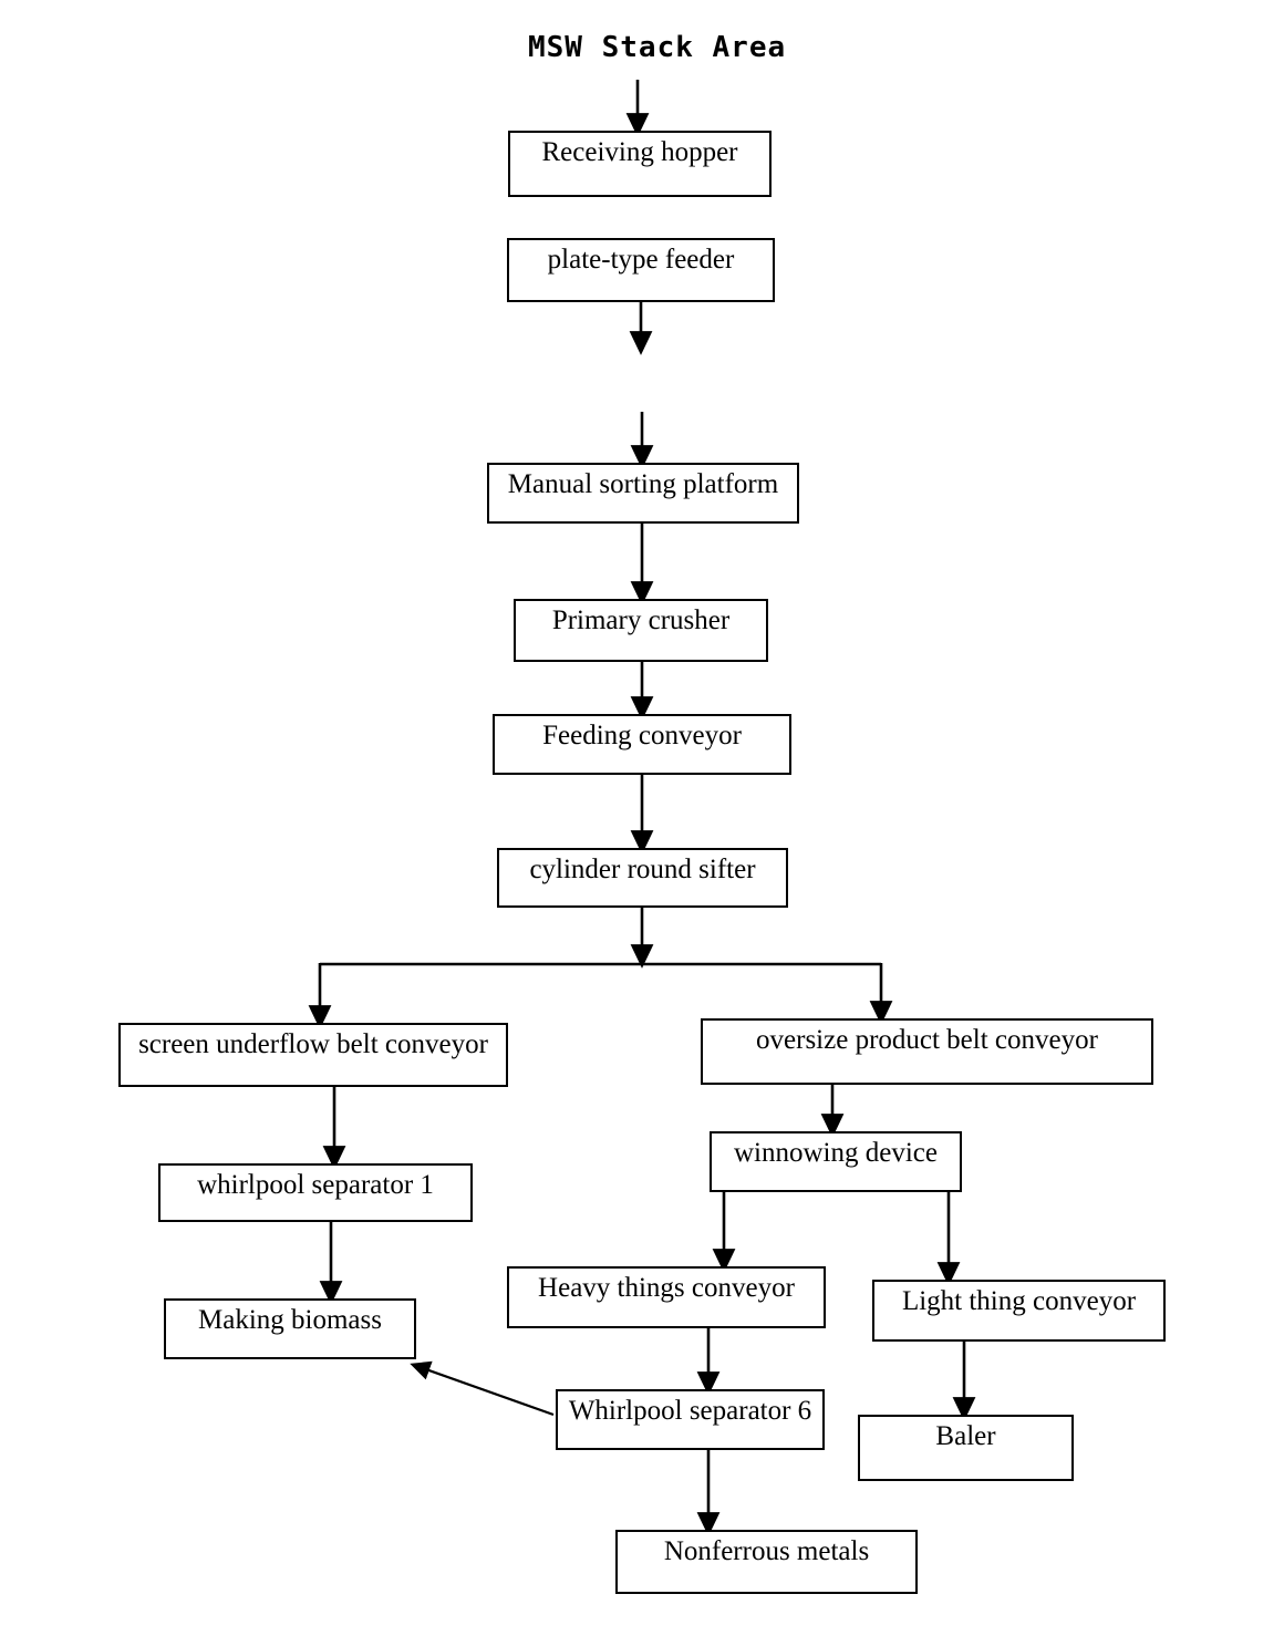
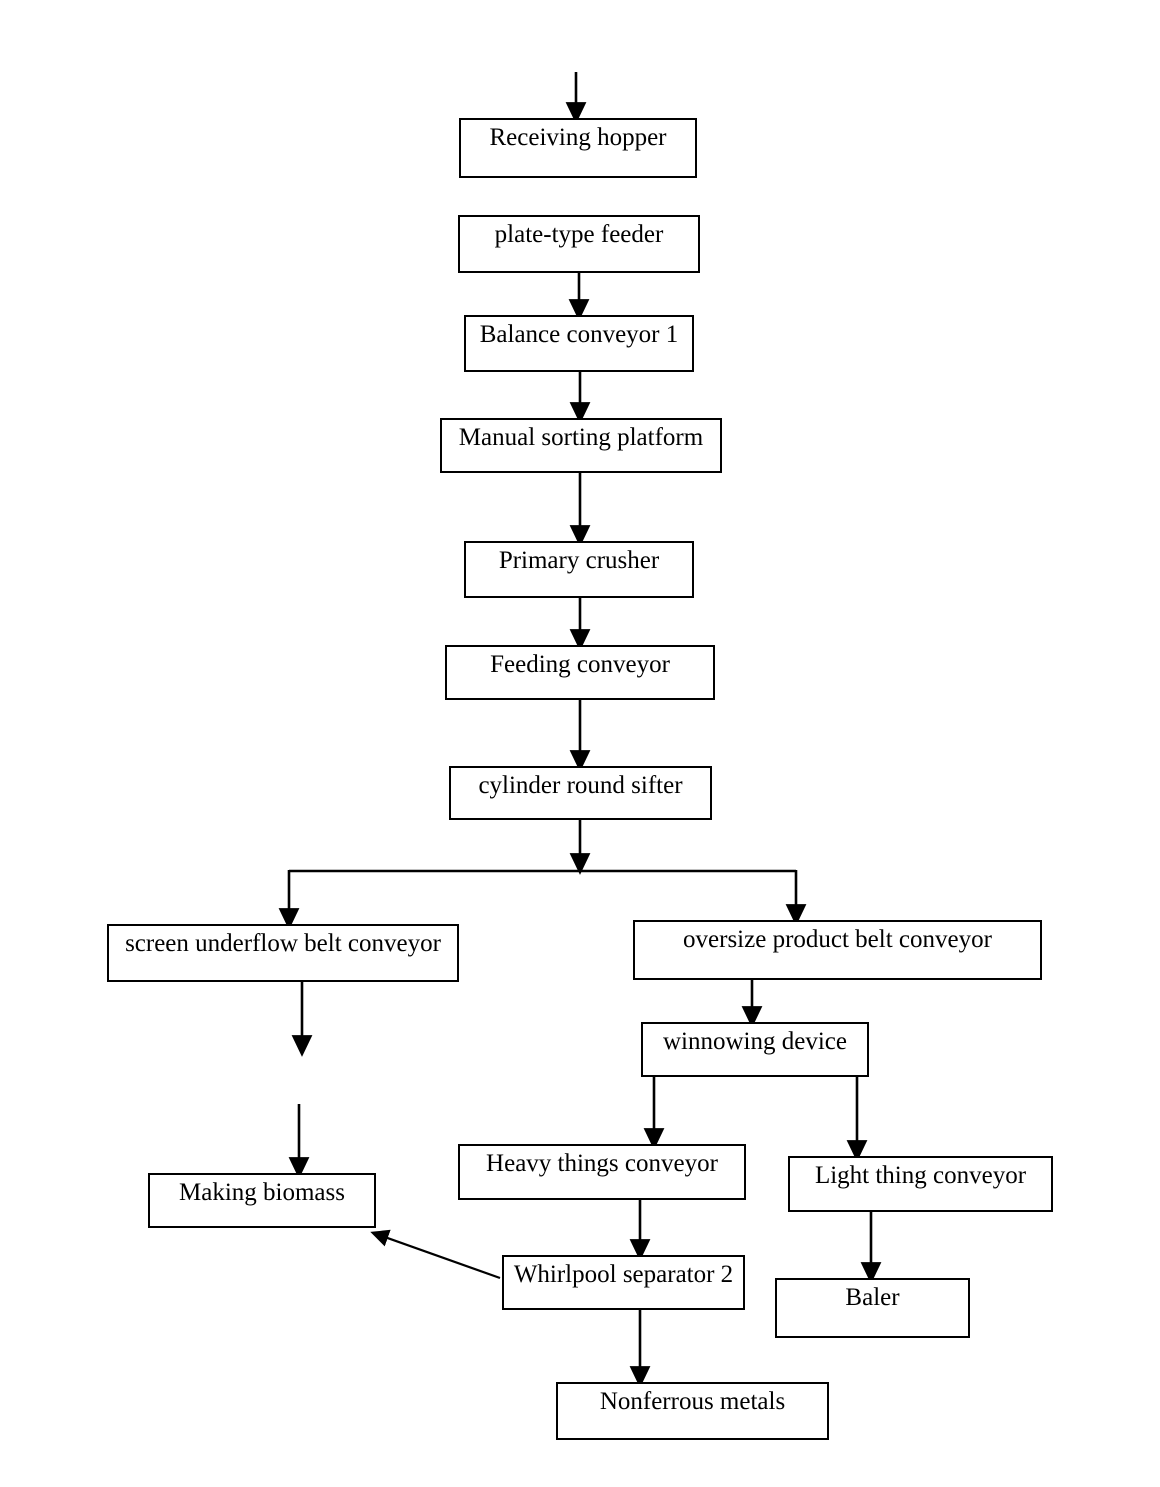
- MSW Stack Area
  Receiving hopper
  plate-type feeder
+ Balance conveyor 1
  Manual sorting platform
  Primary crusher
  Feeding conveyor
  cylinder round sifter
  screen underflow belt conveyor
  oversize product belt conveyor
- whirlpool separator 1
  winnowing device
  Making biomass
  Heavy things conveyor
  Light thing conveyor
- Whirlpool separator 6
+ Whirlpool separator 2
  Baler
  Nonferrous metals
